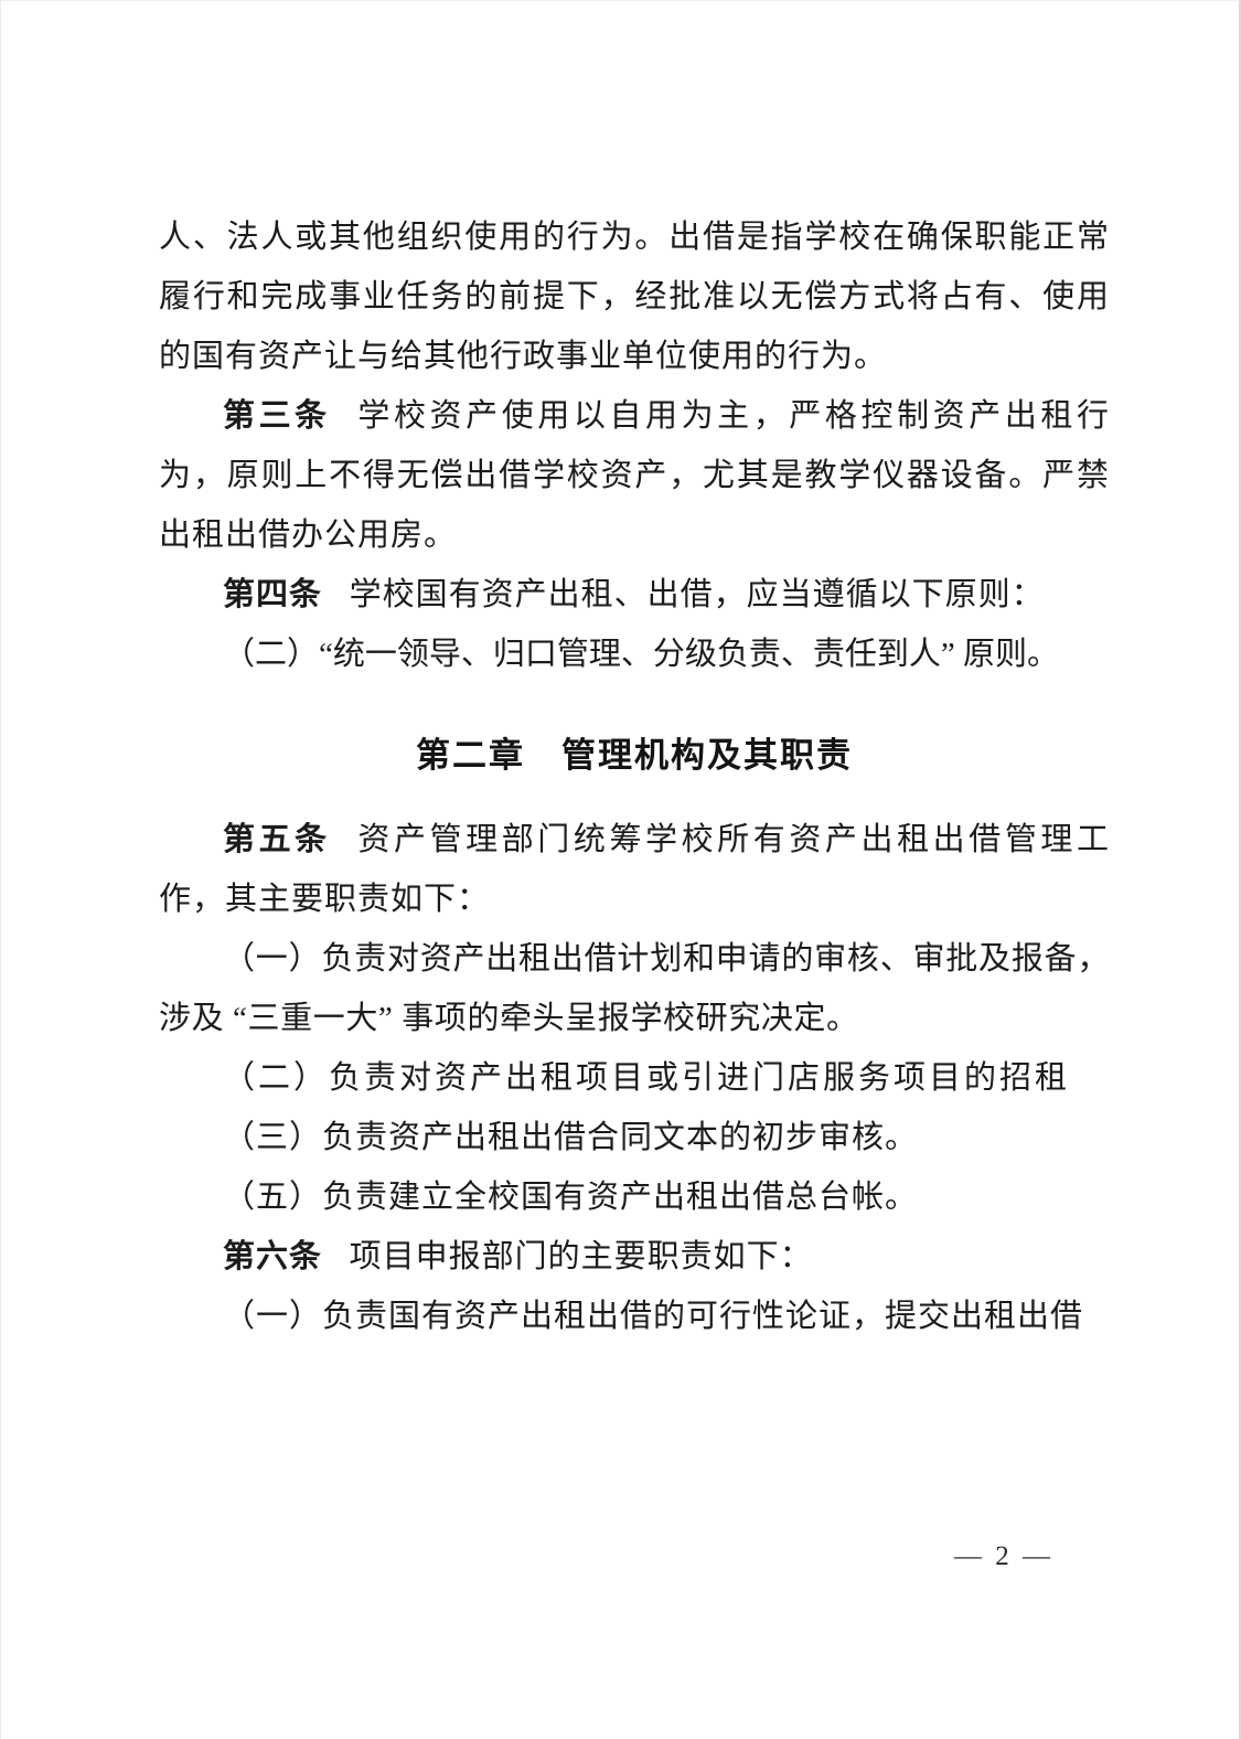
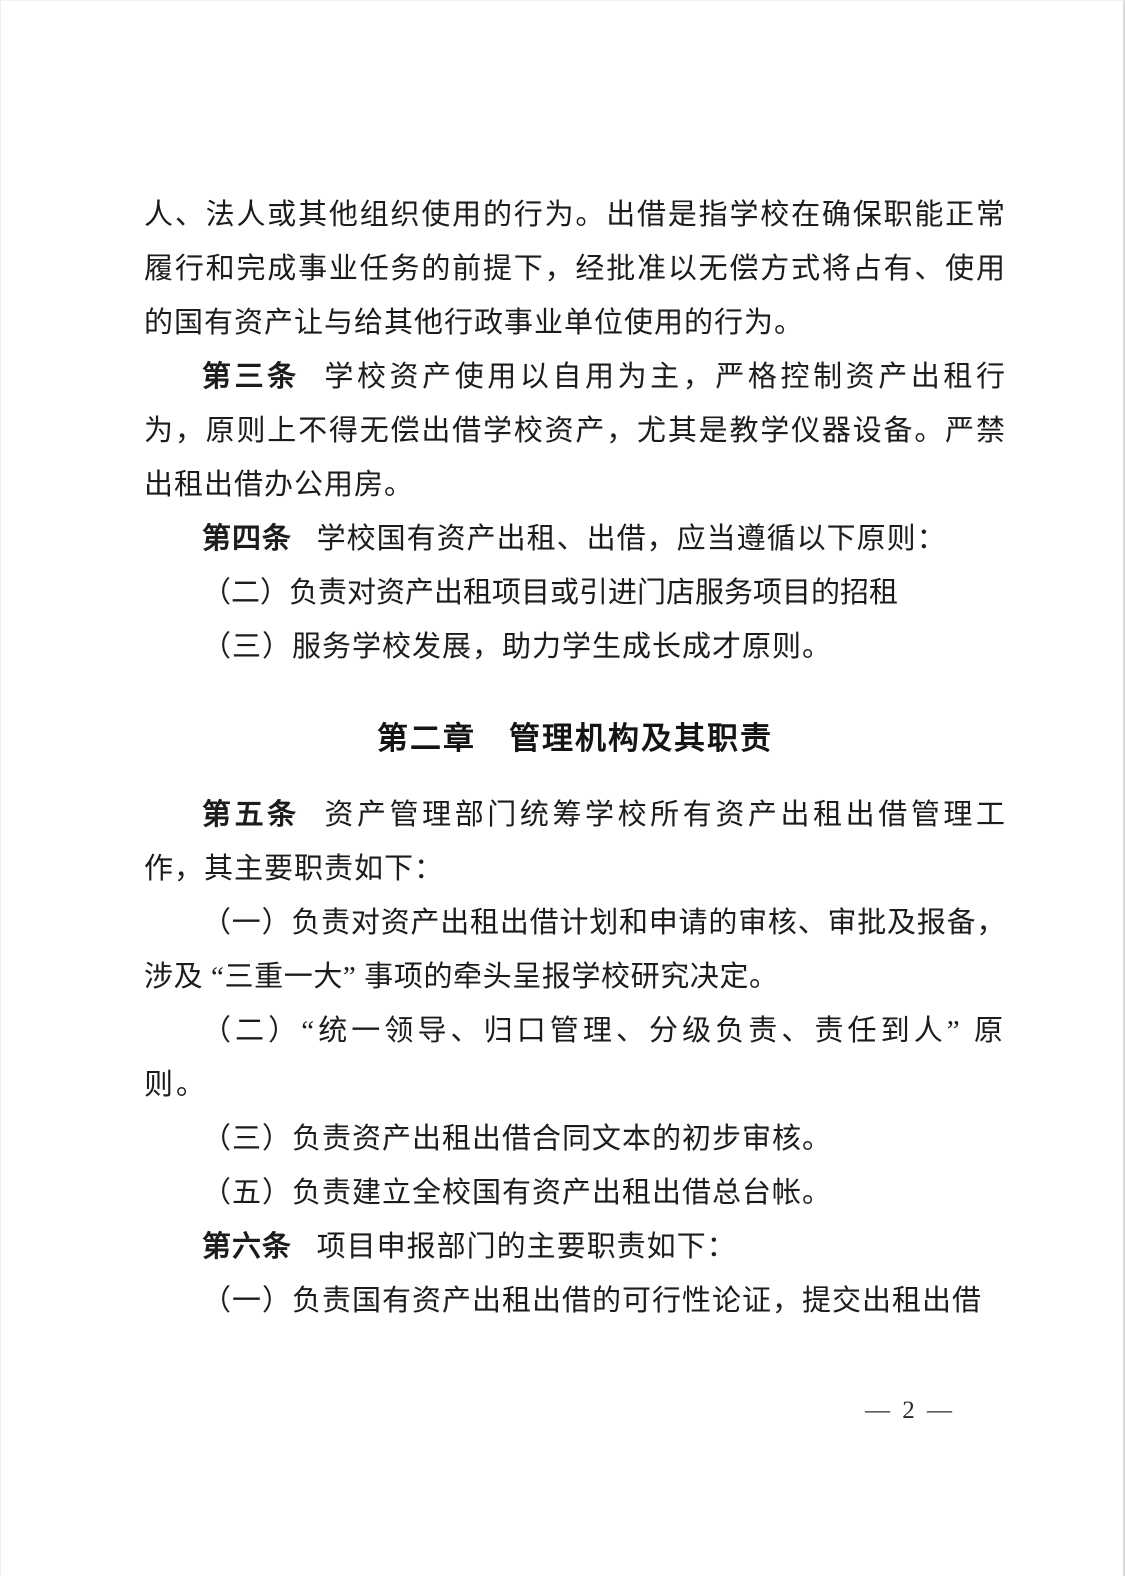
  人、法人或其他组织使用的行为。出借是指学校在确保职能正常履行和完成事业任务的前提下，经批准以无偿方式将占有、使用的国有资产让与给其他行政事业单位使用的行为。
  第三条 学校资产使用以自用为主，严格控制资产出租行为，原则上不得无偿出借学校资产，尤其是教学仪器设备。严禁出租出借办公用房。
  第四条 学校国有资产出租、出借，应当遵循以下原则：
- （二）“统一领导、归口管理、分级负责、责任到人” 原则。
+ （二）负责对资产出租项目或引进门店服务项目的招租
+ （三）服务学校发展，助力学生成长成才原则。
  第二章 管理机构及其职责
  第五条 资产管理部门统筹学校所有资产出租出借管理工作，其主要职责如下：
  （一）负责对资产出租出借计划和申请的审核、审批及报备，涉及 “三重一大” 事项的牵头呈报学校研究决定。
- （二）负责对资产出租项目或引进门店服务项目的招租
+ （二）“统一领导、归口管理、分级负责、责任到人” 原则。
  （三）负责资产出租出借合同文本的初步审核。
  （五）负责建立全校国有资产出租出借总台帐。
  第六条 项目申报部门的主要职责如下：
  （一）负责国有资产出租出借的可行性论证，提交出租出借
  — 2 —
